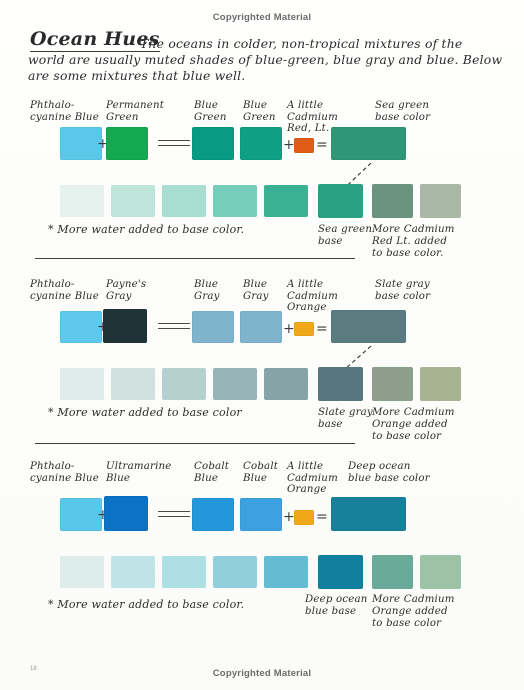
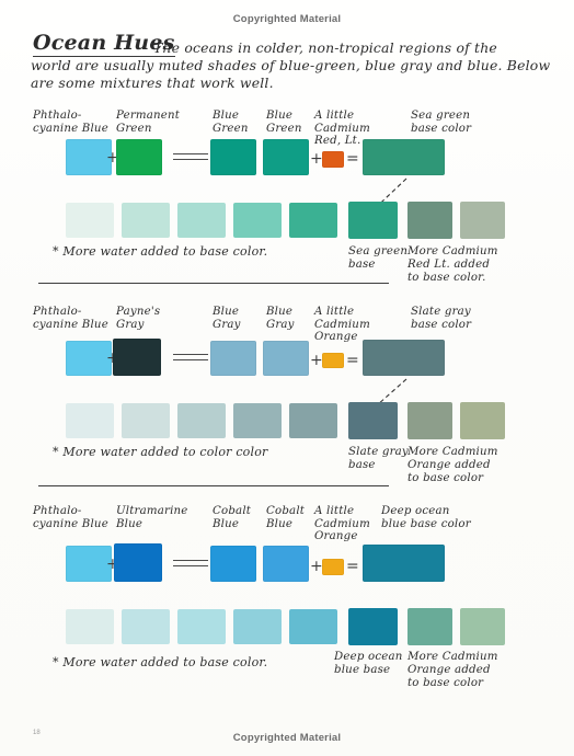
  Copyrighted Material
  Ocean Hues
- The oceans in colder, non-tropical mixtures of the
+ The oceans in colder, non-tropical regions of the
  world are usually muted shades of blue-green, blue gray and blue. Below
- are some mixtures that blue well.
+ are some mixtures that work well.
  Phthalo-
  cyanine Blue
  Permanent
  Green
  Blue
  Green
  Blue
  Green
  A little
  Cadmium
  Red, Lt.
  Sea green
  base color
  +
  +
  =
  * More water added to base color.
  Sea green
  base
  More Cadmium
  Red Lt. added
  to base color.
  Phthalo-
  cyanine Blue
  Payne's
  Gray
  Blue
  Gray
  Blue
  Gray
  A little
  Cadmium
  Orange
  Slate gray
  base color
  +
  =
- * More water added to base color
+ * More water added to color color
  Slate gray
  base
  More Cadmium
  Orange added
  to base color
  Phthalo-
  cyanine Blue
  Ultramarine
  Blue
  Cobalt
  Blue
  Cobalt
  Blue
  A little
  Cadmium
  Orange
  Deep ocean
  blue base color
  +
  +
  =
  * More water added to base color.
  Deep ocean
  blue base
  More Cadmium
  Orange added
  to base color
  Copyrighted Material
